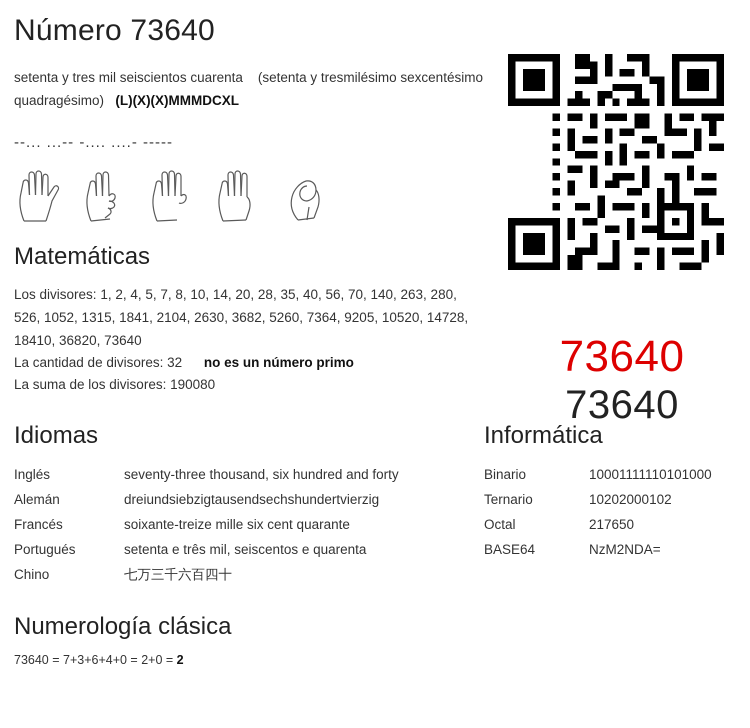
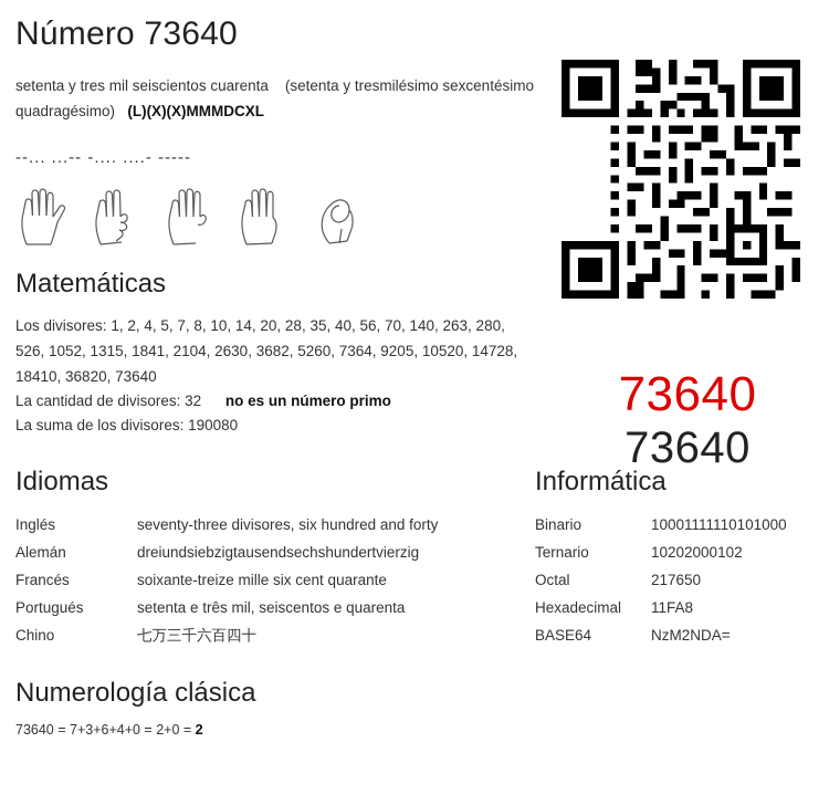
  Número 73640
  setenta y tres mil seiscientos cuarenta (setenta y tresmilésimo sexcentésimo quadragésimo) (L)(X)(X)MMMDCXL
  --... ...-- -.... ....- -----
  Matemáticas
  Los divisores: 1, 2, 4, 5, 7, 8, 10, 14, 20, 28, 35, 40, 56, 70, 140, 263, 280, 526, 1052, 1315, 1841, 2104, 2630, 3682, 5260, 7364, 9205, 10520, 14728, 18410, 36820, 73640
  La cantidad de divisores: 32 no es un número primo
  La suma de los divisores: 190080
  Idiomas
  Inglés
- seventy-three thousand, six hundred and forty
+ seventy-three divisores, six hundred and forty
  Alemán
  dreiundsiebzigtausendsechshundertvierzig
  Francés
  soixante-treize mille six cent quarante
  Portugués
  setenta e três mil, seiscentos e quarenta
  Chino
  七万三千六百四十
  Informática
  Binario
  10001111110101000
  Ternario
  10202000102
  Octal
  217650
+ Hexadecimal
+ 11FA8
  BASE64
  NzM2NDA=
  Numerología clásica
  73640 = 7+3+6+4+0 = 2+0 = 2
  73640
  73640
